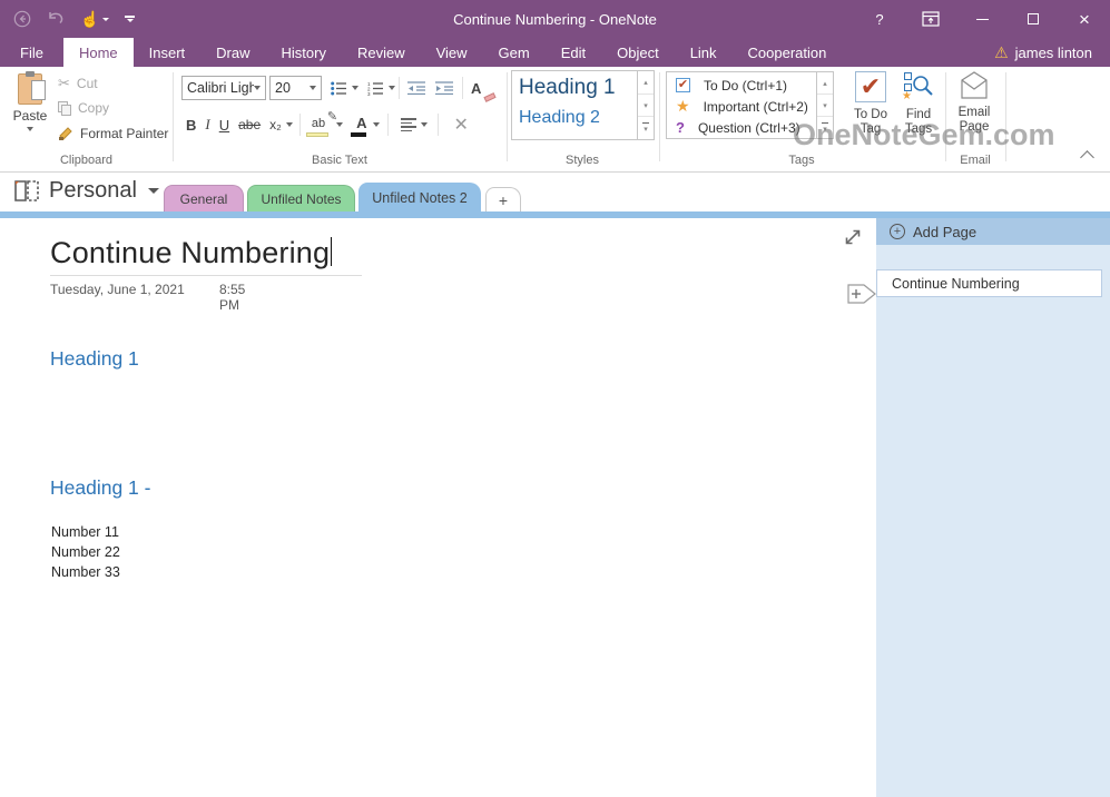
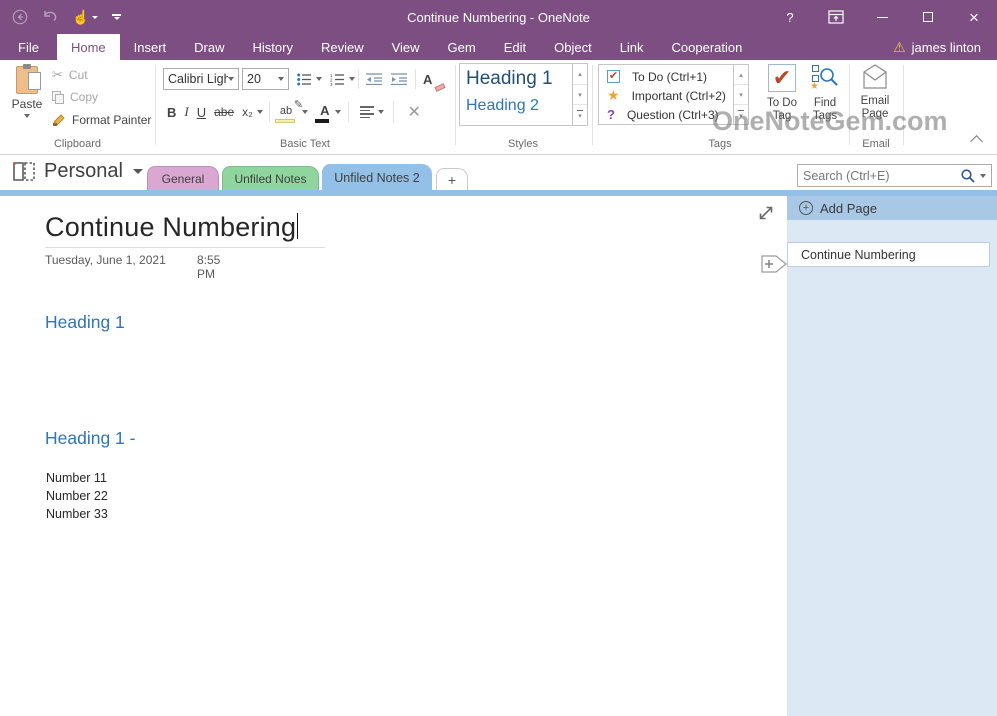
  ☝
  Continue Numbering - OneNote
  ?
  ×
  File
  Home
  Insert
  Draw
  History
  Review
  View
  Gem
  Edit
  Object
  Link
  Cooperation
  ⚠
  james linton
  Paste
  ✂
  Cut
  Copy
  Format Painter
  Clipboard
  Calibri Ligh
  20
  A
  B
  I
  U
  abe
  x₂
  ab
  ✎
  A
  ✕
  Basic Text
  Heading 1
  Heading 2
  Styles
  ✔
  To Do (Ctrl+1)
  ★
  Important (Ctrl+2)
  ?
  Question (Ctrl+3)
  ✔
  To Do
  Tag
  ★
  Find
  Tags
  Tags
  Email
  Page
  Email
  OneNoteGem.com
  Personal
  General
  Unfiled Notes
  Unfiled Notes 2
  +
+ Search (Ctrl+E)
  Continue Numbering
  Tuesday, June 1, 2021
  8:55 PM
  Heading 1
  Heading 1 -
  Number 11
  Number 22
  Number 33
  +
  Add Page
  Continue Numbering
